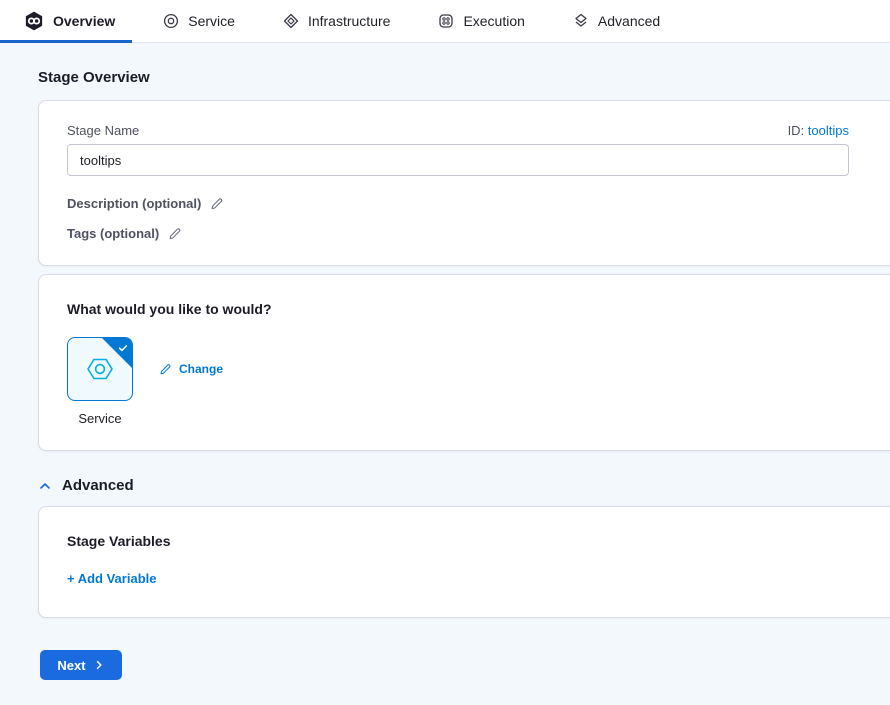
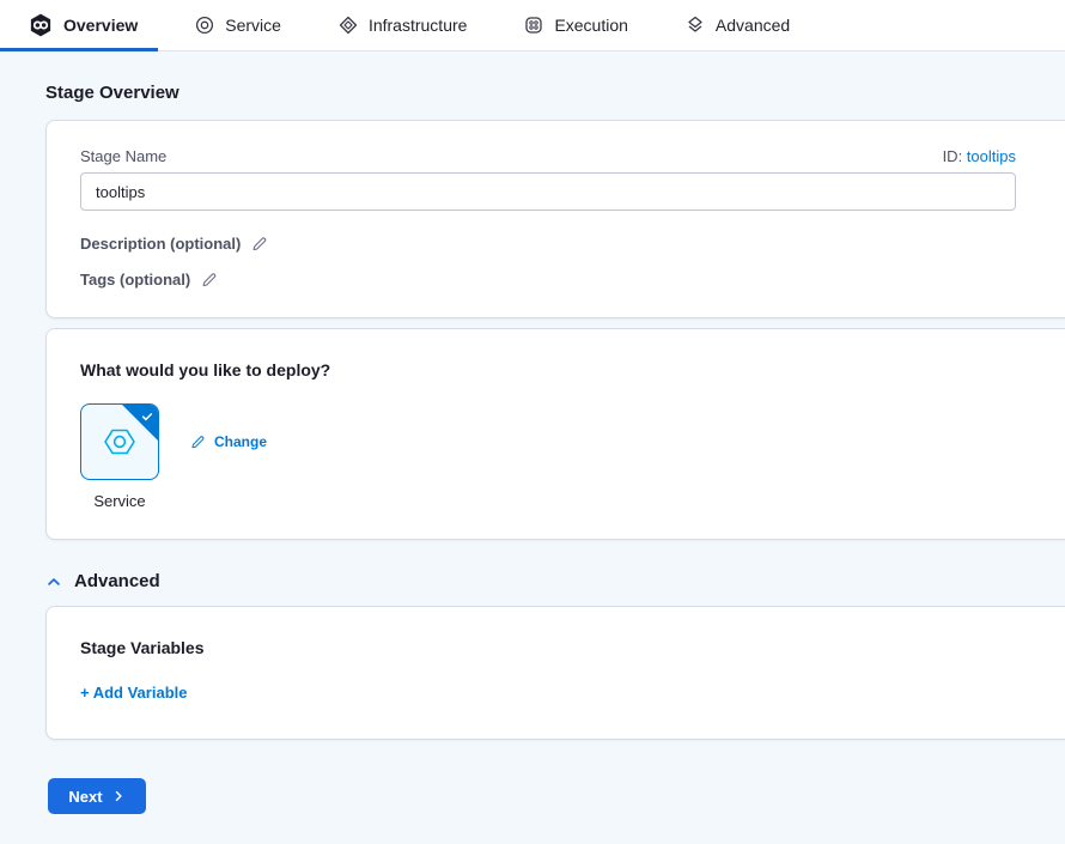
  Overview
  Service
  Infrastructure
  Execution
  Advanced
  Stage Overview
  Stage Name
  ID: tooltips
  tooltips
  Description (optional)
  Tags (optional)
- What would you like to would?
+ What would you like to deploy?
  Service
  Change
  Advanced
  Stage Variables
  + Add Variable
  Next
